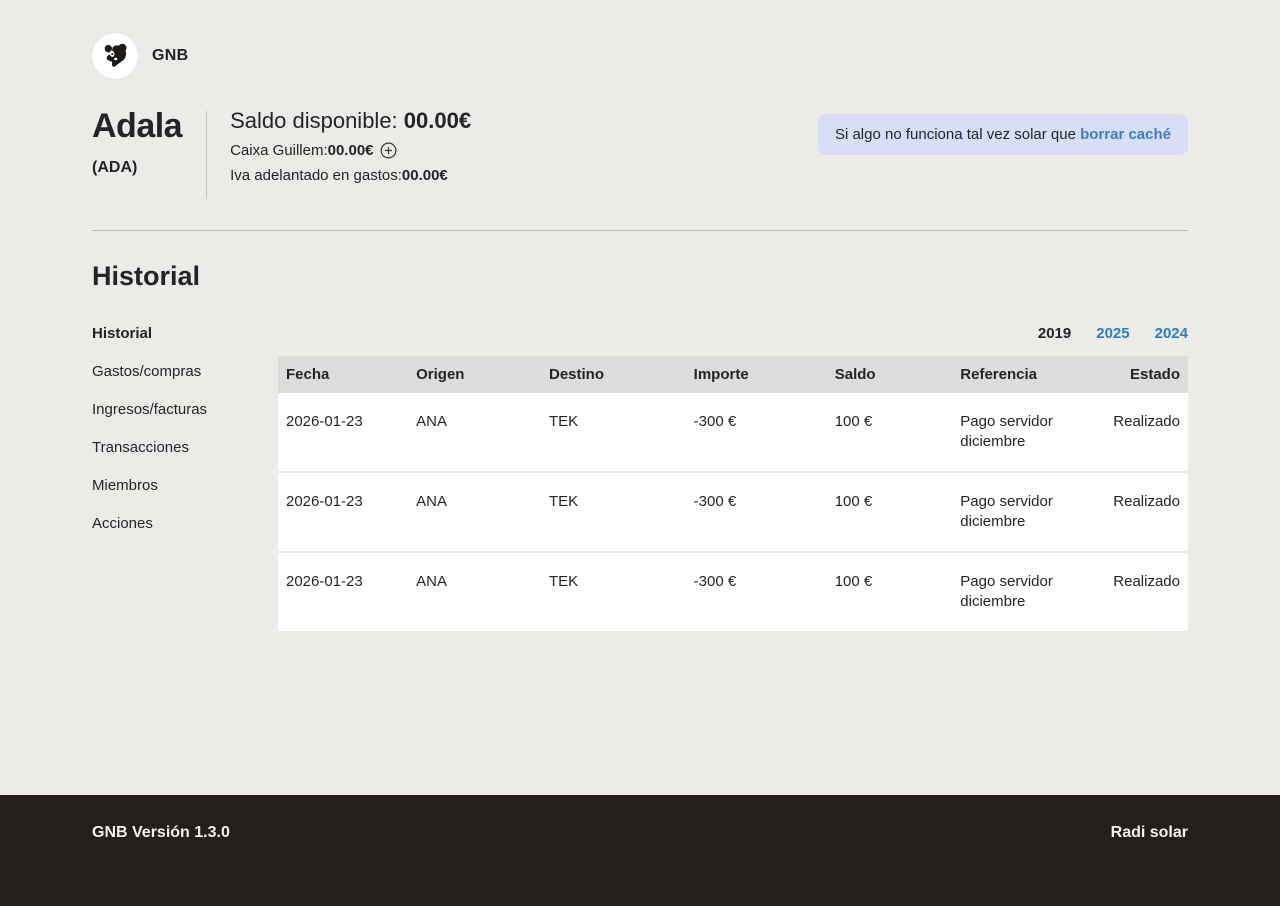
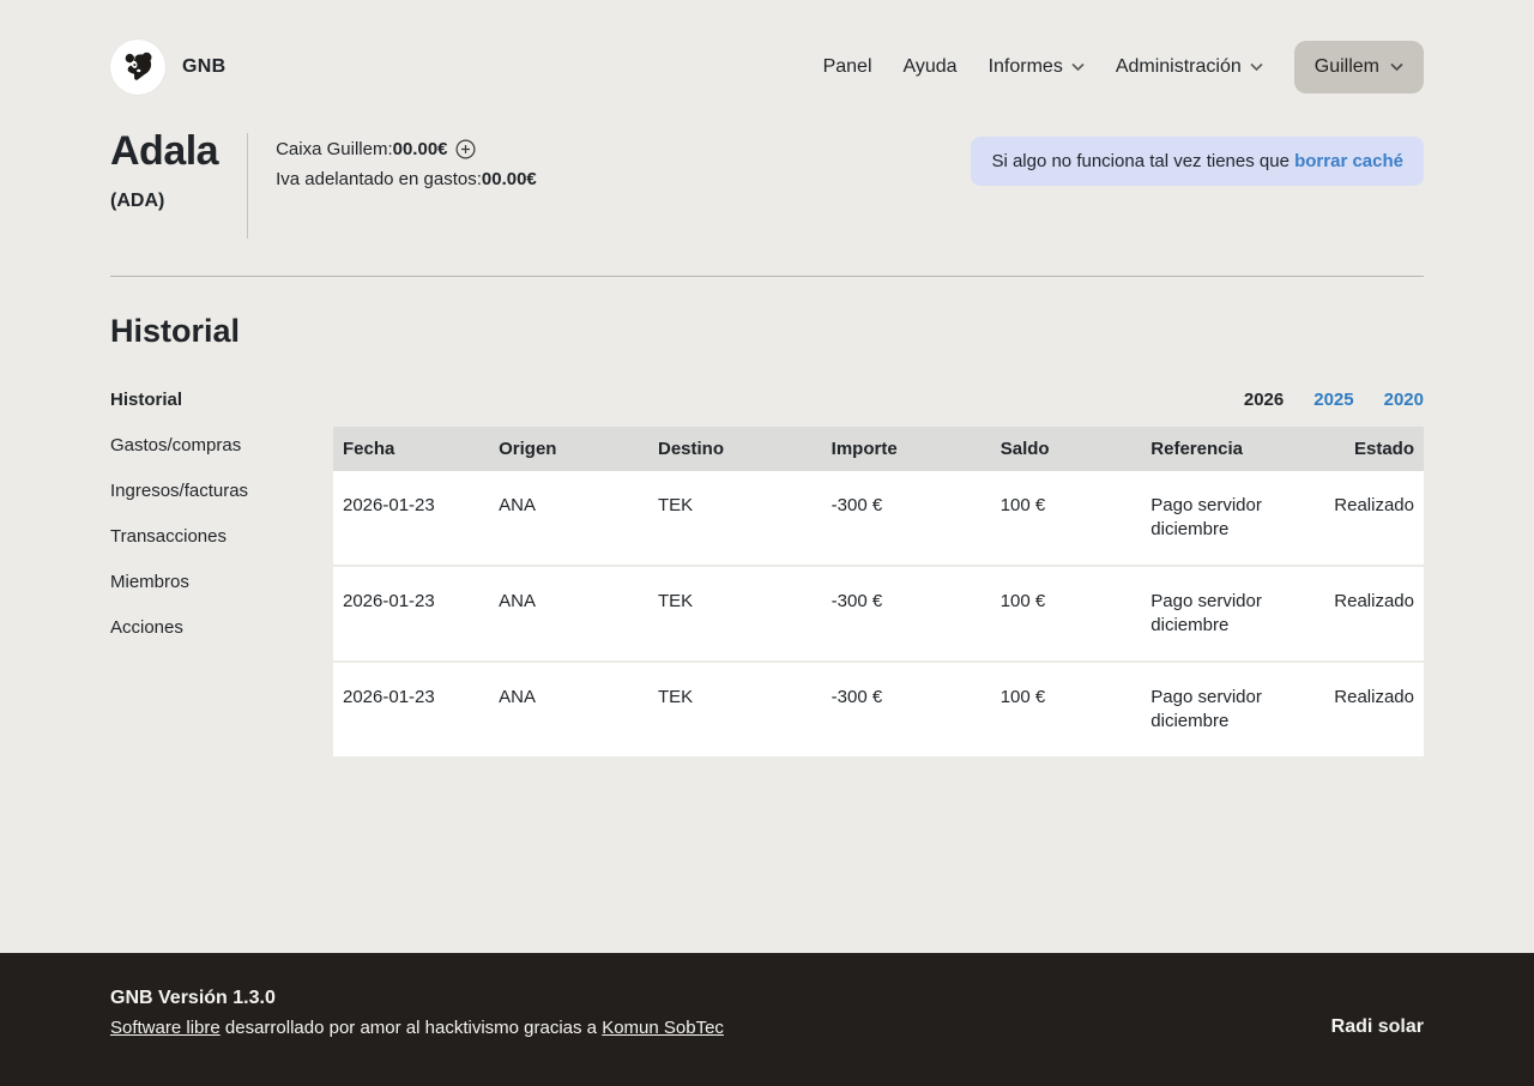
  GNB
+ Panel
+ Ayuda
+ Informes
+ Administración
+ Guillem
  Adala
  (ADA)
- Saldo disponible: 00.00€
  Caixa Guillem:
  00.00€
  Iva adelantado en gastos:
  00.00€
- Si algo no funciona tal vez solar que borrar caché
+ Si algo no funciona tal vez tienes que borrar caché
  Historial
  Historial
  Gastos/compras
  Ingresos/facturas
  Transacciones
  Miembros
  Acciones
- 2019
+ 2026
  2025
- 2024
+ 2020
  Fecha	Origen	Destino	Importe	Saldo	Referencia	Estado
  2026-01-23	ANA	TEK	-300 €	100 €	Pago servidor diciembre	Realizado
  2026-01-23	ANA	TEK	-300 €	100 €	Pago servidor diciembre	Realizado
  2026-01-23	ANA	TEK	-300 €	100 €	Pago servidor diciembre	Realizado
  GNB Versión 1.3.0
+ Software libre desarrollado por amor al hacktivismo gracias a Komun SobTec
  Radi solar
